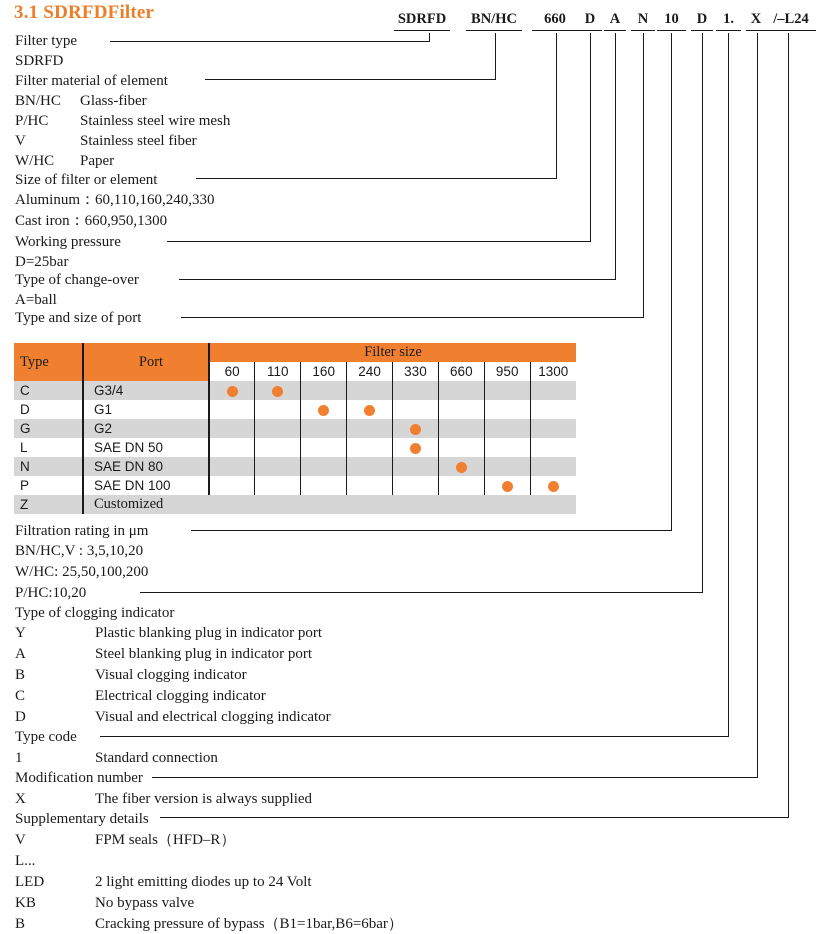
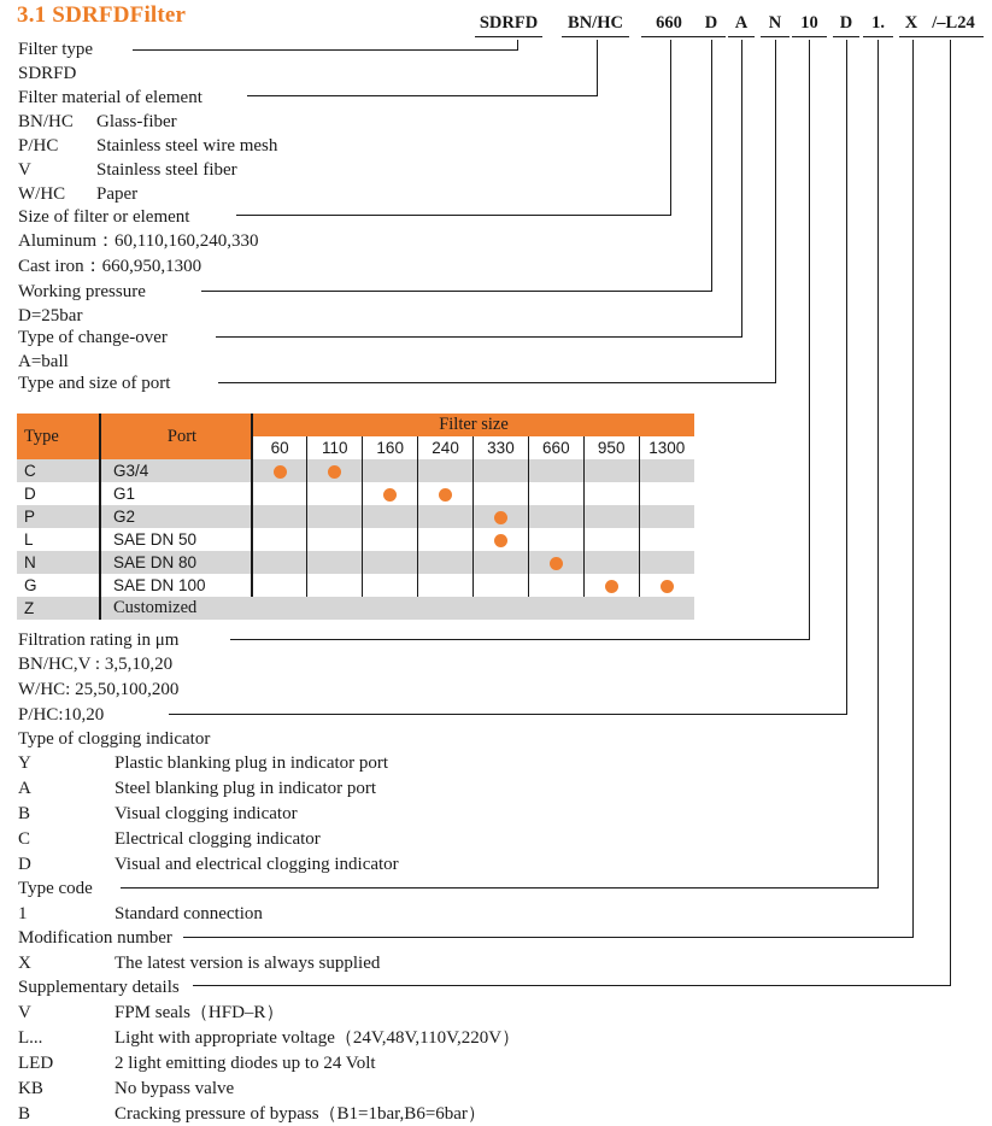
  3.1 SDRFDFilter
  SDRFD
  BN/HC
  660
  D
  A
  N
  10
  D
  1.
  X
  /–L24
  Filter type
  SDRFD
  Filter material of element
  BN/HC
  Glass-fiber
  P/HC
  Stainless steel wire mesh
  V
  Stainless steel fiber
  W/HC
  Paper
  Size of filter or element
  Aluminum：60,110,160,240,330
  Cast iron：660,950,1300
  Working pressure
  D=25bar
  Type of change-over
  A=ball
  Type and size of port
  Filtration rating in μm
  BN/HC,V : 3,5,10,20
  W/HC: 25,50,100,200
  P/HC:10,20
  Type of clogging indicator
  Y
  Plastic blanking plug in indicator port
  A
  Steel blanking plug in indicator port
  B
  Visual clogging indicator
  C
  Electrical clogging indicator
  D
  Visual and electrical clogging indicator
  Type code
  1
  Standard connection
  Modification number
  X
- The fiber version is always supplied
+ The latest version is always supplied
  Supplementary details
  V
  FPM seals（HFD–R）
  L...
+ Light with appropriate voltage（24V,48V,110V,220V）
  LED
  2 light emitting diodes up to 24 Volt
  KB
  No bypass valve
  B
  Cracking pressure of bypass（B1=1bar,B6=6bar）
  Type	Port	Filter size
  60	110	160	240	330	660	950	1300
  C	G3/4
  D	G1
- G	G2
+ P	G2
  L	SAE DN 50
  N	SAE DN 80
- P	SAE DN 100
+ G	SAE DN 100
  Z	Customized
